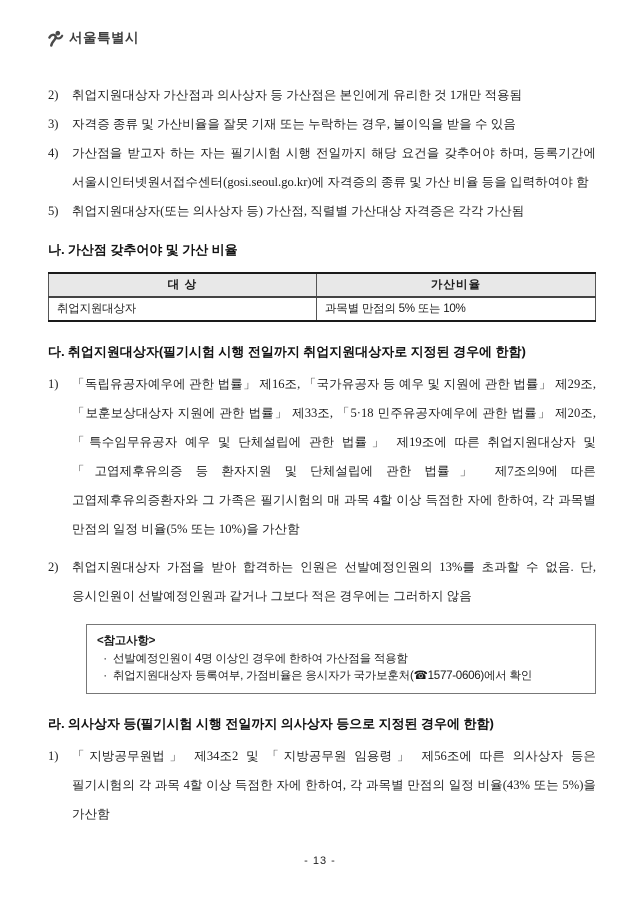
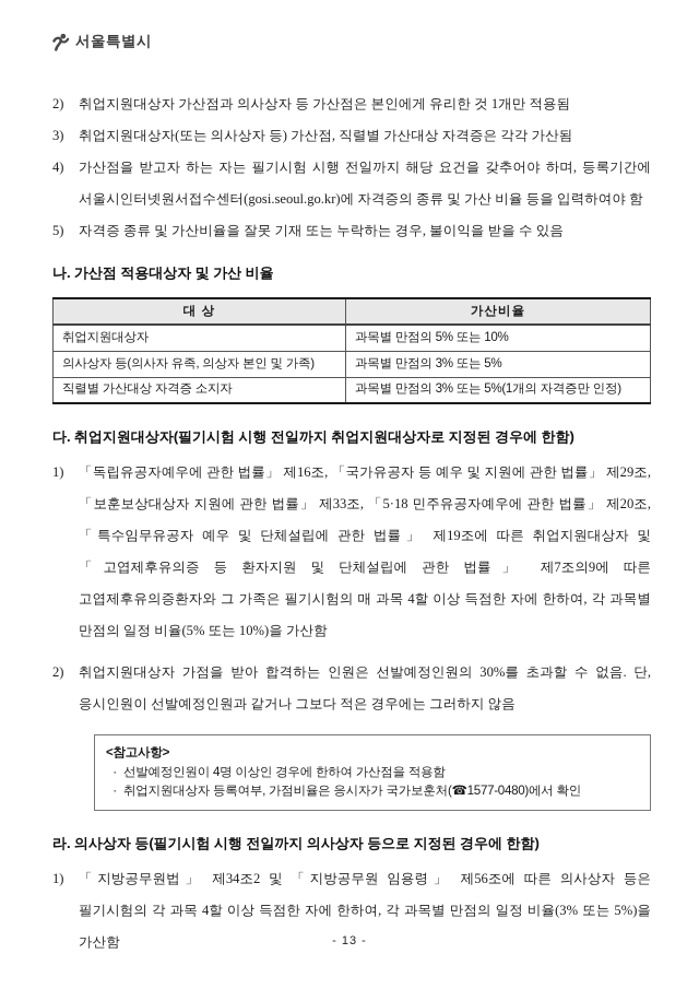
  서울특별시
  2)
  취업지원대상자 가산점과 의사상자 등 가산점은 본인에게 유리한 것 1개만 적용됨
  3)
- 자격증 종류 및 가산비율을 잘못 기재 또는 누락하는 경우, 불이익을 받을 수 있음
+ 취업지원대상자(또는 의사상자 등) 가산점, 직렬별 가산대상 자격증은 각각 가산됨
  4)
  가산점을 받고자 하는 자는 필기시험 시행 전일까지 해당 요건을 갖추어야 하며, 등록기간에 서울시인터넷원서접수센터(gosi.seoul.go.kr)에 자격증의 종류 및 가산 비율 등을 입력하여야 함
  5)
- 취업지원대상자(또는 의사상자 등) 가산점, 직렬별 가산대상 자격증은 각각 가산됨
+ 자격증 종류 및 가산비율을 잘못 기재 또는 누락하는 경우, 불이익을 받을 수 있음
- 나. 가산점 갖추어야 및 가산 비율
+ 나. 가산점 적용대상자 및 가산 비율
  대 상	가산비율
  취업지원대상자	과목별 만점의 5% 또는 10%
+ 의사상자 등(의사자 유족, 의상자 본인 및 가족)	과목별 만점의 3% 또는 5%
+ 직렬별 가산대상 자격증 소지자	과목별 만점의 3% 또는 5%(1개의 자격증만 인정)
  다. 취업지원대상자(필기시험 시행 전일까지 취업지원대상자로 지정된 경우에 한함)
  1)
  「독립유공자예우에 관한 법률」 제16조, 「국가유공자 등 예우 및 지원에 관한 법률」 제29조, 「보훈보상대상자 지원에 관한 법률」 제33조, 「5·18 민주유공자예우에 관한 법률」 제20조, 「특수임무유공자 예우 및 단체설립에 관한 법률」 제19조에 따른 취업지원대상자 및 「고엽제후유의증 등 환자지원 및 단체설립에 관한 법률」 제7조의9에 따른 고엽제후유의증환자와 그 가족은 필기시험의 매 과목 4할 이상 득점한 자에 한하여, 각 과목별 만점의 일정 비율(5% 또는 10%)을 가산함
  2)
- 취업지원대상자 가점을 받아 합격하는 인원은 선발예정인원의 13%를 초과할 수 없음. 단, 응시인원이 선발예정인원과 같거나 그보다 적은 경우에는 그러하지 않음
+ 취업지원대상자 가점을 받아 합격하는 인원은 선발예정인원의 30%를 초과할 수 없음. 단, 응시인원이 선발예정인원과 같거나 그보다 적은 경우에는 그러하지 않음
  <참고사항>
  ·
  선발예정인원이 4명 이상인 경우에 한하여 가산점을 적용함
  ·
- 취업지원대상자 등록여부, 가점비율은 응시자가 국가보훈처(☎1577-0606)에서 확인
+ 취업지원대상자 등록여부, 가점비율은 응시자가 국가보훈처(☎1577-0480)에서 확인
  라. 의사상자 등(필기시험 시행 전일까지 의사상자 등으로 지정된 경우에 한함)
  1)
- 「지방공무원법」 제34조2 및 「지방공무원 임용령」 제56조에 따른 의사상자 등은 필기시험의 각 과목 4할 이상 득점한 자에 한하여, 각 과목별 만점의 일정 비율(43% 또는 5%)을 가산함
+ 「지방공무원법」 제34조2 및 「지방공무원 임용령」 제56조에 따른 의사상자 등은 필기시험의 각 과목 4할 이상 득점한 자에 한하여, 각 과목별 만점의 일정 비율(3% 또는 5%)을 가산함
  - 13 -
